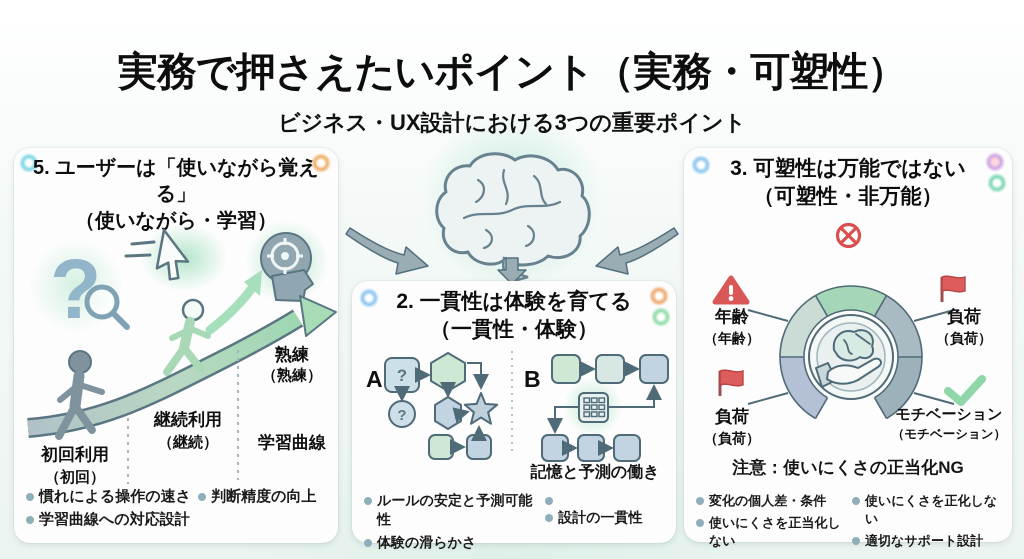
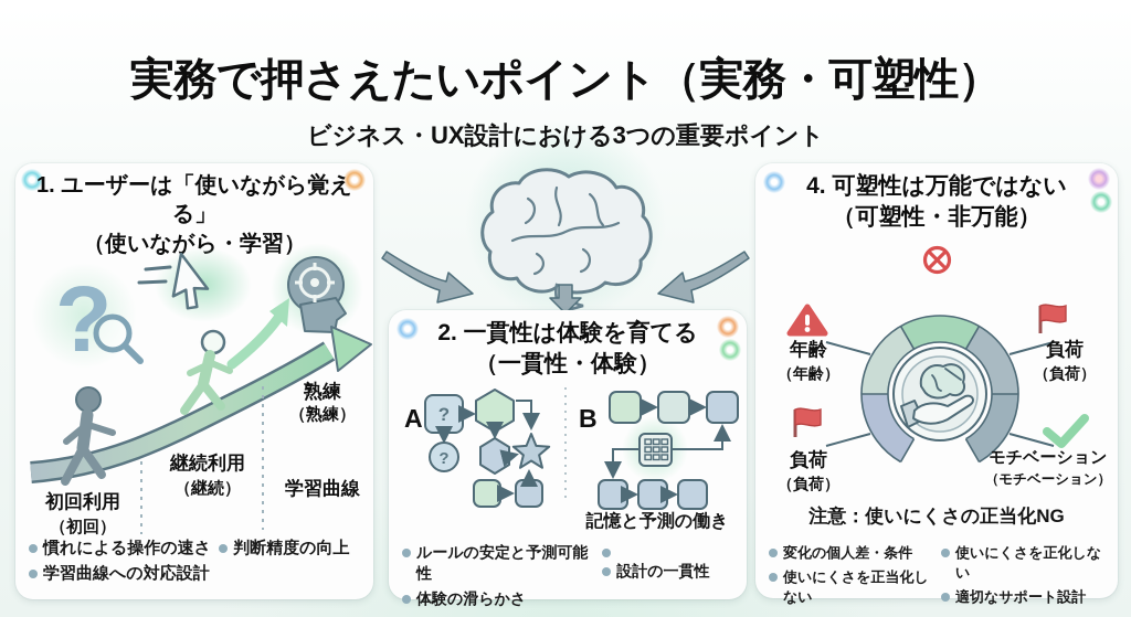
  実務で押さえたいポイント（実務・可塑性）
  ビジネス・UX設計における3つの重要ポイント
- 5. ユーザーは「使いながら覚える」
+ 1. ユーザーは「使いながら覚える」
  （使いながら・学習）
  ?
  初回利用
  （初回）
  継続利用
  （継続）
  熟練
  （熟練）
  学習曲線
  慣れによる操作の速さ
  学習曲線への対応設計
  判断精度の向上
  2. 一貫性は体験を育てる
  （一貫性・体験）
  A
  ?
  ?
  B
  記憶と予測の働き
  ルールの安定と予測可能性
  体験の滑らかさ
  設計の一貫性
- 3. 可塑性は万能ではない
+ 4. 可塑性は万能ではない
  （可塑性・非万能）
  年齢
  （年齢）
  負荷
  （負荷）
  負荷
  （負荷）
  モチベーション
  （モチベーション）
  注意：使いにくさの正当化NG
  変化の個人差・条件
  使いにくさを正当化しない
  使いにくさを正化しない
  適切なサポート設計
